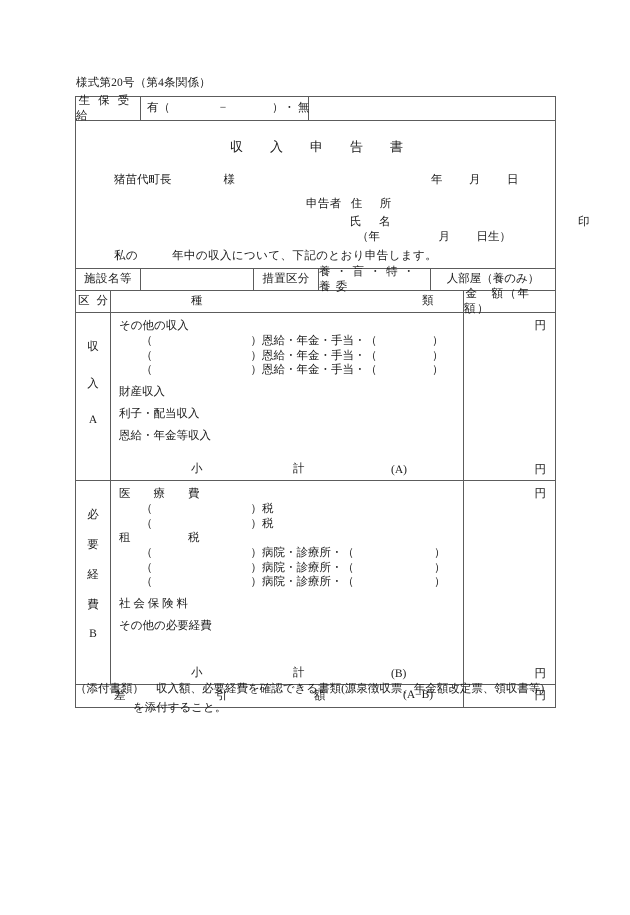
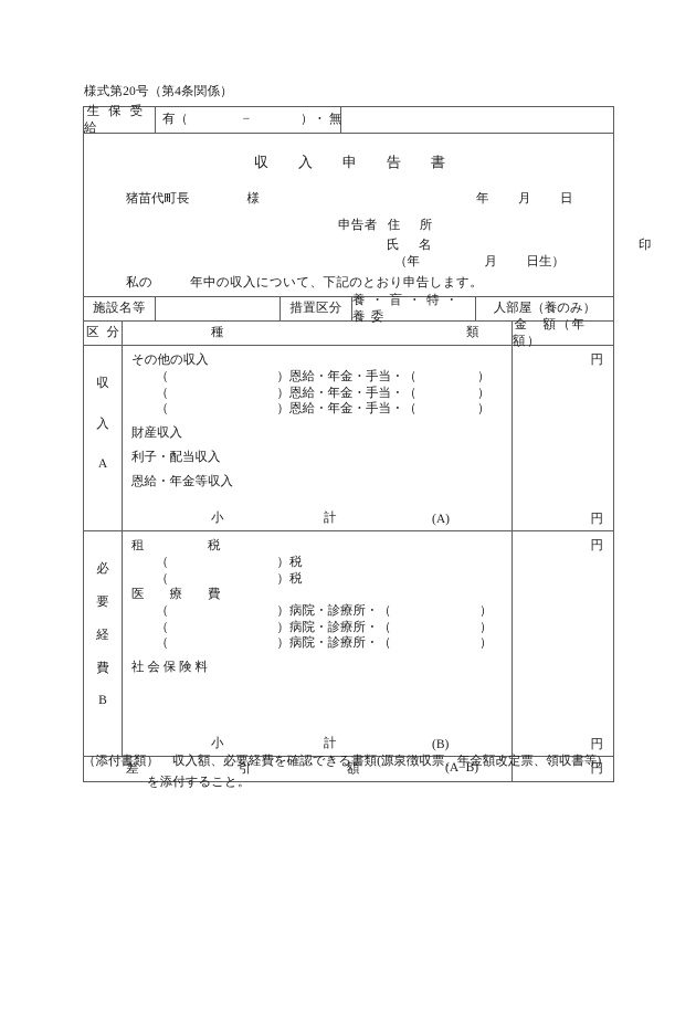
  様式第20号（第4条関係）
  生 保 受 給
  有（ − ）・ 無
  収 入 申 告 書
  猪苗代町長 様
  年 月 日
  申告者 住 所
  氏 名
  印
  （年 月 日生）
  私の 年中の収入について、下記のとおり申告します。
  施設名等
  措置区分
  養 ・ 盲 ・ 特 ・ 養 委
  人部屋（養のみ）
  区 分
  種
  類
  金 額（年額）
  収
  入
  A
  その他の収入
  （ ）恩給・年金・手当・（ ）
  （ ）恩給・年金・手当・（ ）
  （ ）恩給・年金・手当・（ ）
  財産収入
  利子・配当収入
  恩給・年金等収入
  円
  小
  計
  (A)
  円
  必
  要
  経
  費
  B
- 医 療 費
+ 租 税
  （ ）税
  （ ）税
- 租 税
+ 医 療 費
  （ ）病院・診療所・（ ）
  （ ）病院・診療所・（ ）
  （ ）病院・診療所・（ ）
  社 会 保 険 料
- その他の必要経費
  円
  小
  計
  (B)
  円
  差
  引
  額
  (A−B)
  円
  （添付書類） 収入額、必要経費を確認できる書類(源泉徴収票、年金額改定票、領収書等)
  を添付すること。
